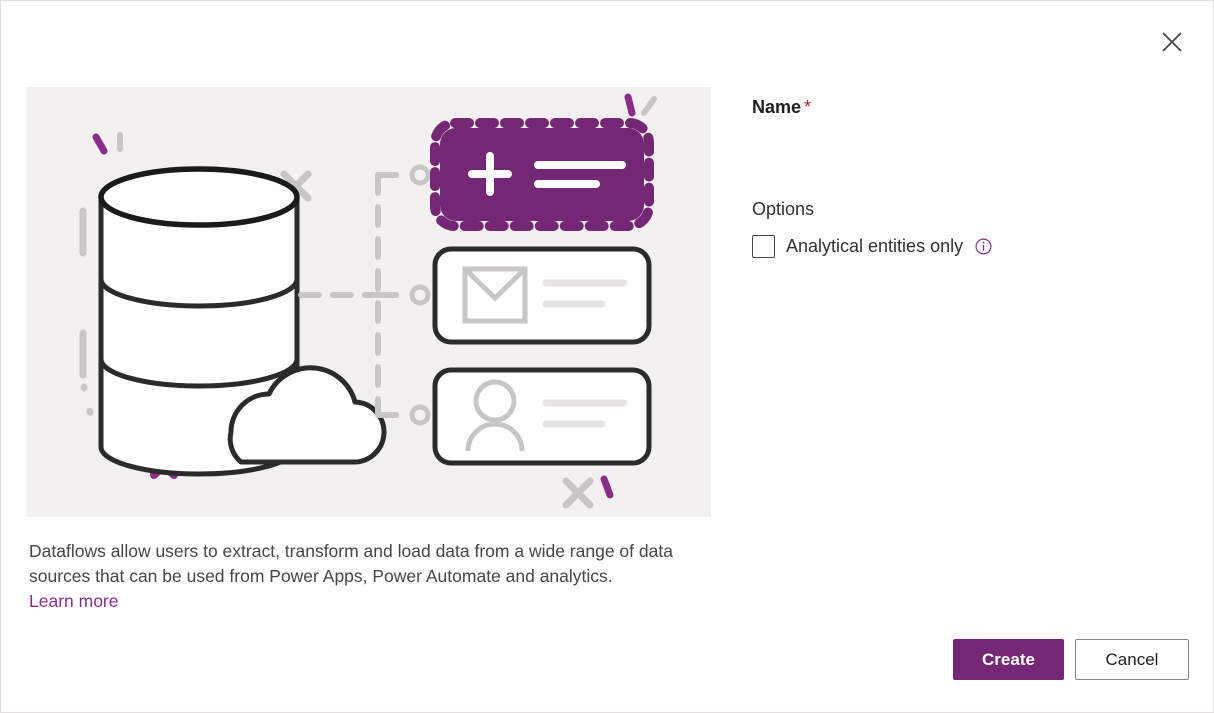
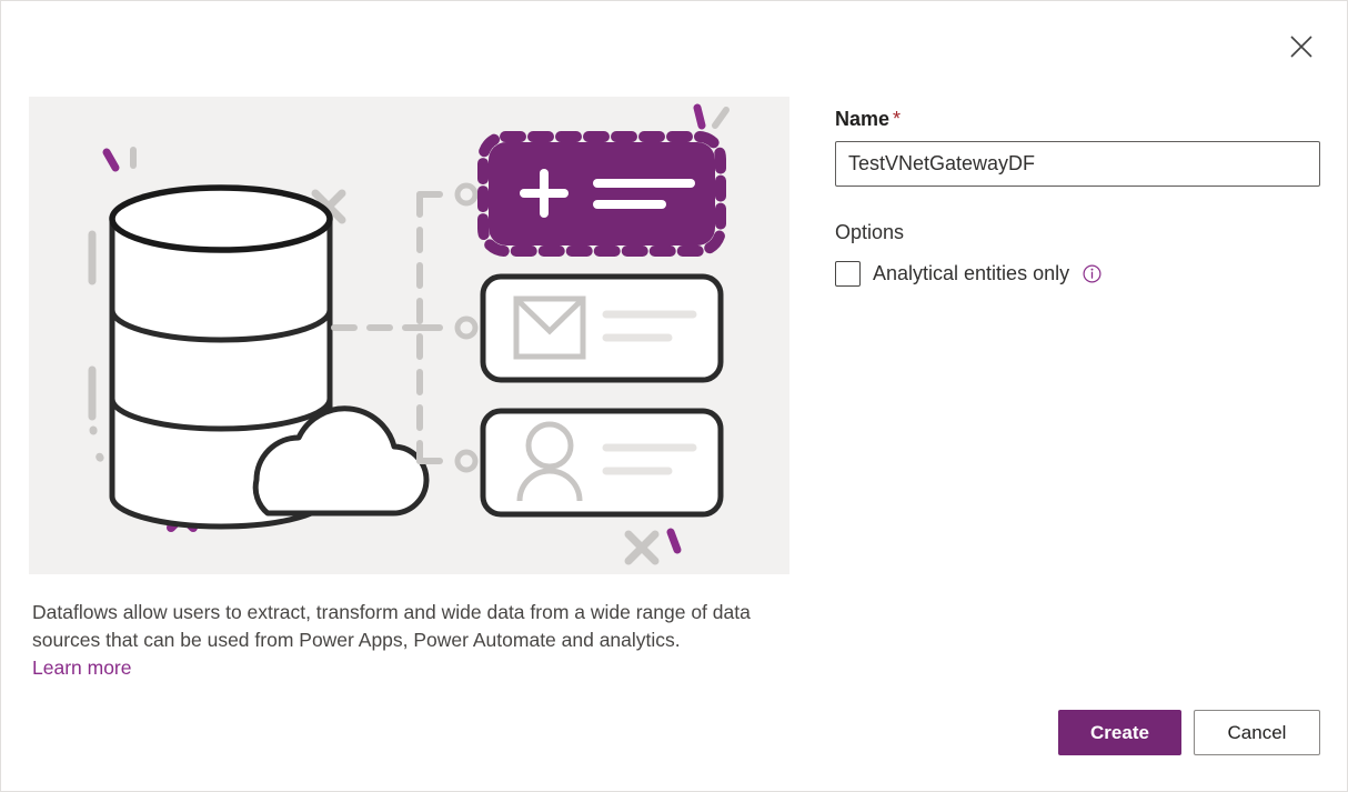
- Dataflows allow users to extract, transform and load data from a wide range of data sources that can be used from Power Apps, Power Automate and analytics.
+ Dataflows allow users to extract, transform and wide data from a wide range of data sources that can be used from Power Apps, Power Automate and analytics.
  Learn more
  Name *
+ TestVNetGatewayDF
  Options
  Analytical entities only
  Create
  Cancel
